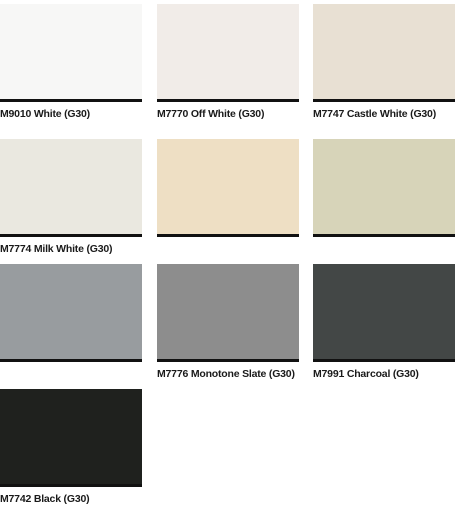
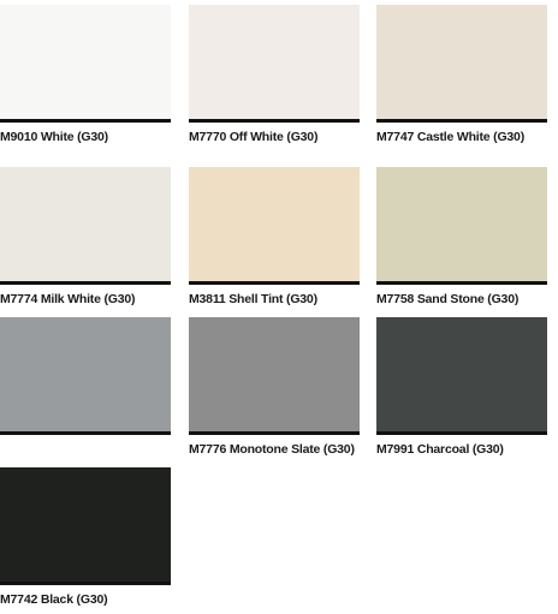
  M9010 White (G30)
  M7770 Off White (G30)
  M7747 Castle White (G30)
  M7774 Milk White (G30)
+ M3811 Shell Tint (G30)
+ M7758 Sand Stone (G30)
  M7776 Monotone Slate (G30)
  M7991 Charcoal (G30)
  M7742 Black (G30)
